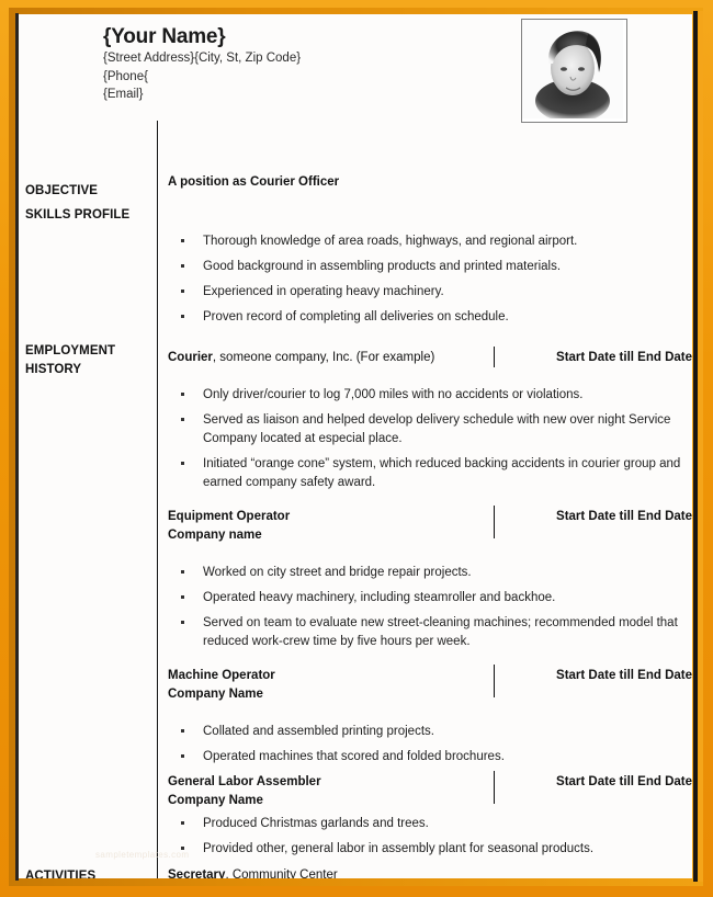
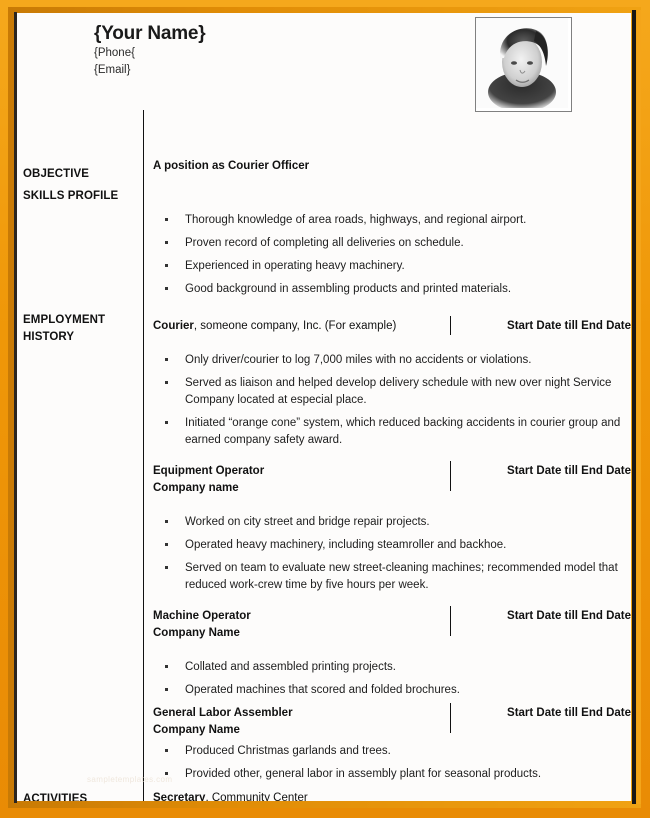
  {Your Name}
- {Street Address}{City, St, Zip Code}
  {Phone{
  {Email}
  OBJECTIVE
  SKILLS PROFILE
  EMPLOYMENT
  HISTORY
  ACTIVITIES
  A position as Courier Officer
  Thorough knowledge of area roads, highways, and regional airport.
- Good background in assembling products and printed materials.
+ Proven record of completing all deliveries on schedule.
  Experienced in operating heavy machinery.
- Proven record of completing all deliveries on schedule.
+ Good background in assembling products and printed materials.
  Courier, someone company, Inc. (For example)
  Start Date till End Date
  Only driver/courier to log 7,000 miles with no accidents or violations.
  Served as liaison and helped develop delivery schedule with new over night Service Company located at especial place.
  Initiated “orange cone” system, which reduced backing accidents in courier group and earned company safety award.
  Equipment Operator
  Start Date till End Date
  Company name
  Worked on city street and bridge repair projects.
  Operated heavy machinery, including steamroller and backhoe.
  Served on team to evaluate new street-cleaning machines; recommended model that reduced work-crew time by five hours per week.
  Machine Operator
  Start Date till End Date
  Company Name
  Collated and assembled printing projects.
  Operated machines that scored and folded brochures.
  General Labor Assembler
  Start Date till End Date
  Company Name
  Produced Christmas garlands and trees.
  Provided other, general labor in assembly plant for seasonal products.
  Secretary, Community Center
  sampletemplates.com
